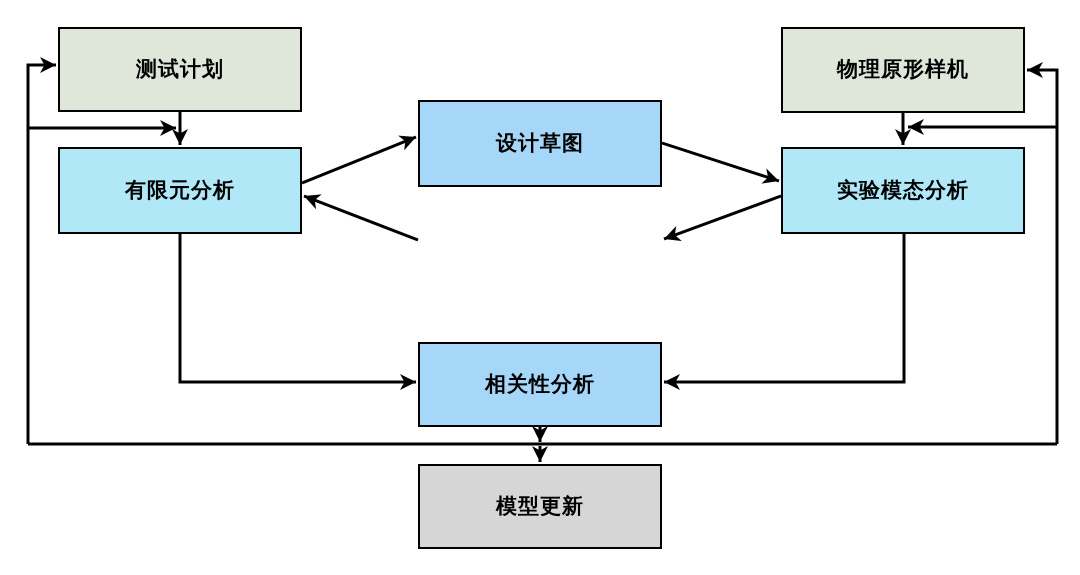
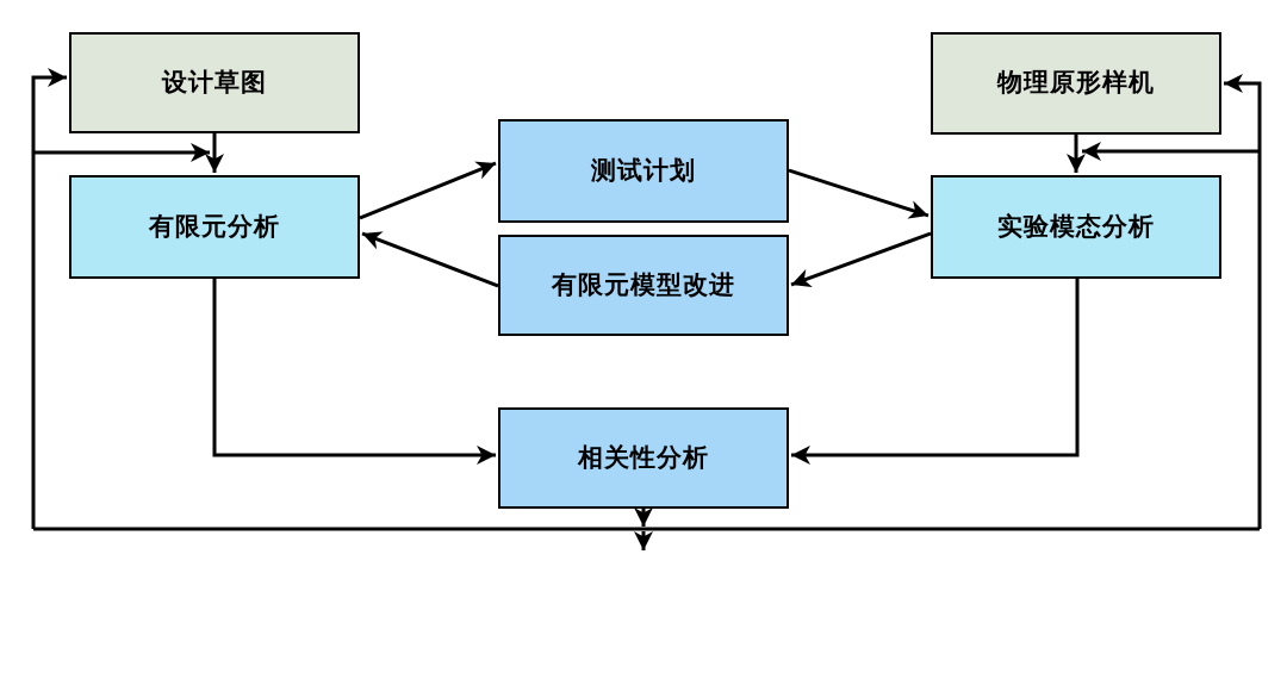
- 测试计划
+ 设计草图
  物理原形样机
  有限元分析
- 设计草图
+ 测试计划
+ 有限元模型改进
  实验模态分析
  相关性分析
- 模型更新
